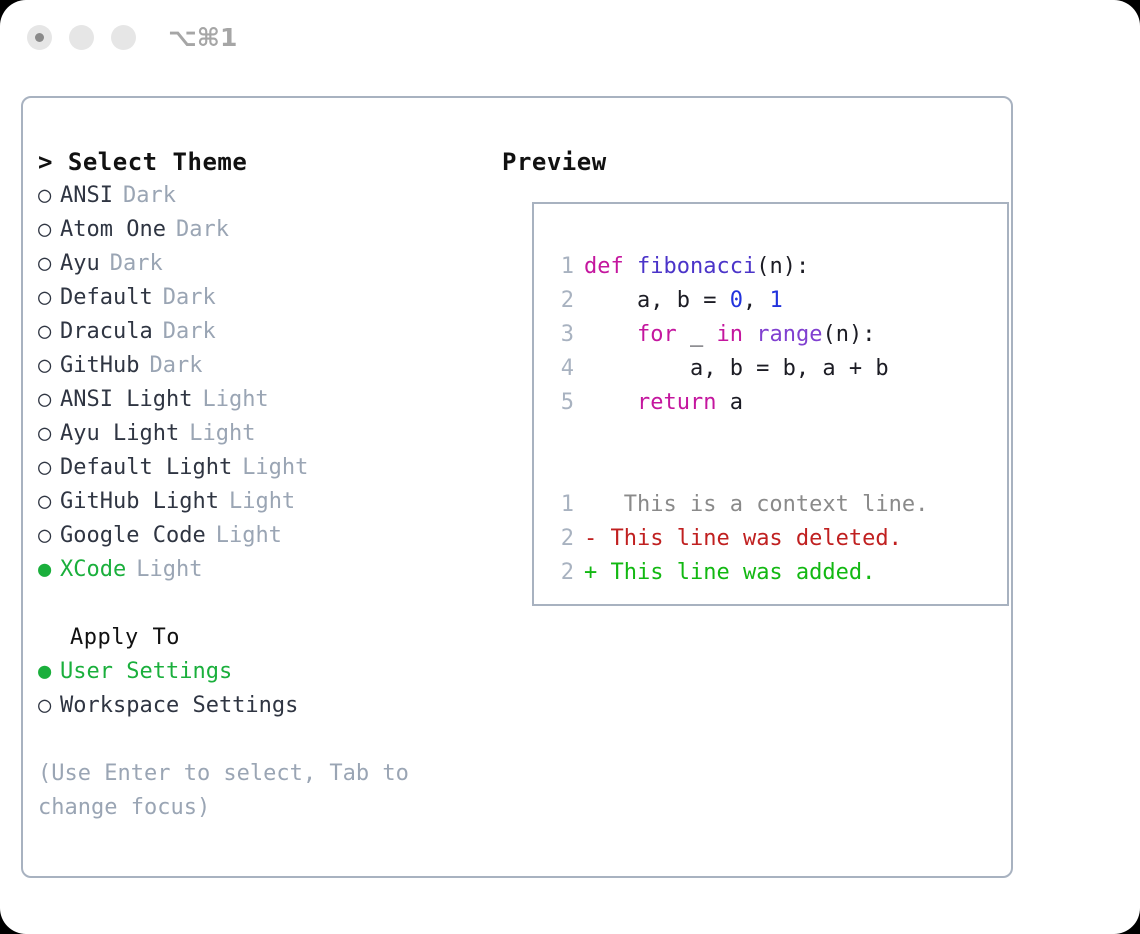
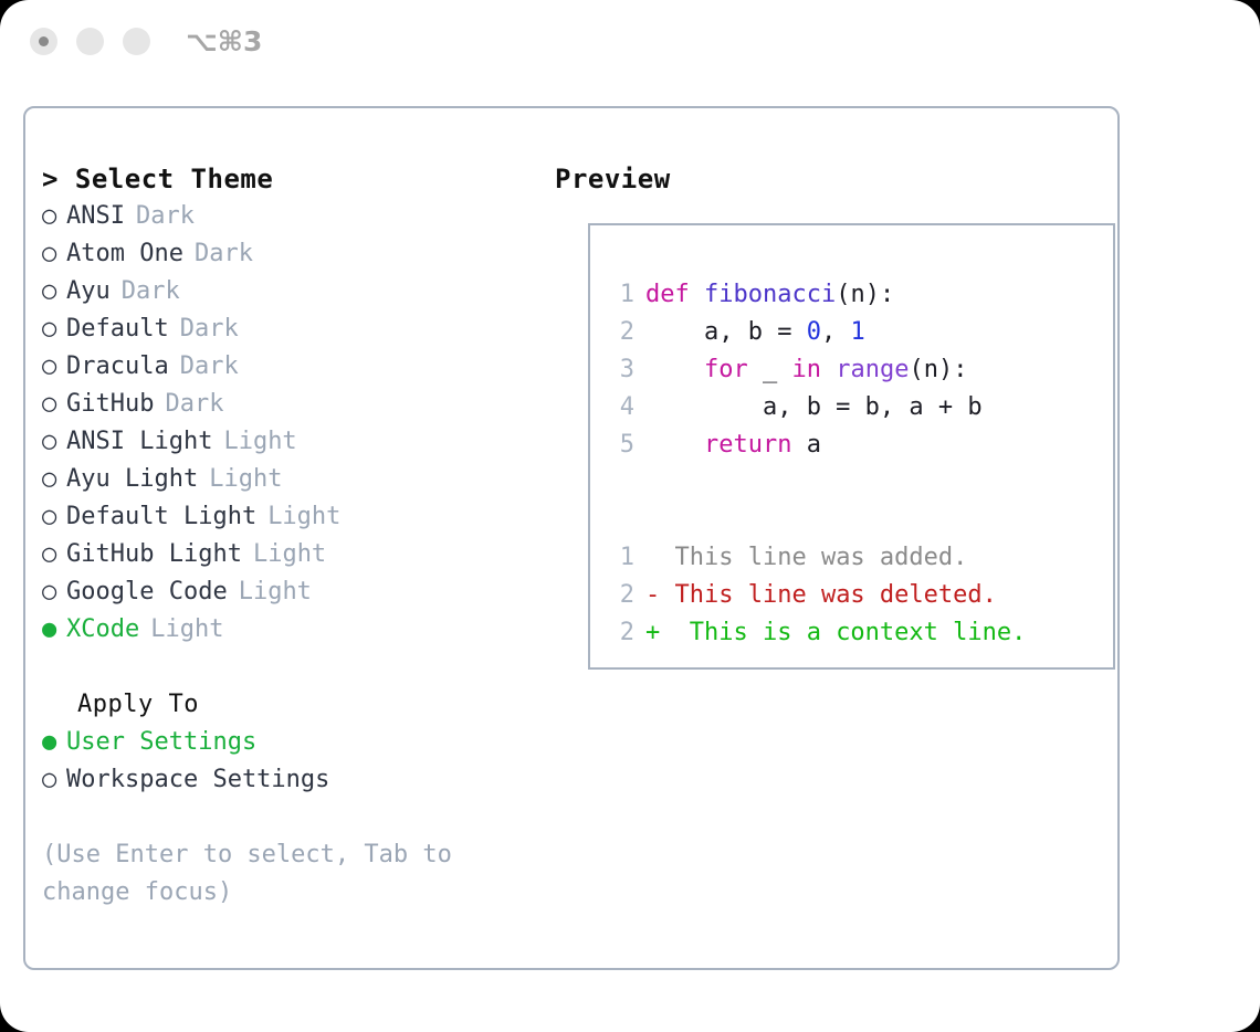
- ⌥⌘1
+ ⌥⌘3
  > Select Theme
  ○
  ANSI
  Dark
  ○
  Atom One
  Dark
  ○
  Ayu
  Dark
  ○
  Default
  Dark
  ○
  Dracula
  Dark
  ○
  GitHub
  Dark
  ○
  ANSI Light
  Light
  ○
  Ayu Light
  Light
  ○
  Default Light
  Light
  ○
  GitHub Light
  Light
  ○
  Google Code
  Light
  ●
  XCode
  Light
  Apply To
  ●
  User Settings
  ○
  Workspace Settings
  (Use Enter to select, Tab to change focus)
  Preview
  1
  def fibonacci(n):
  2
  a, b = 0, 1
  3
  for _ in range(n):
  4
  a, b = b, a + b
  5
  return a
  1
- This is a context line.
+ This line was added.
  2
  -
  This line was deleted.
  2
  +
- This line was added.
+ This is a context line.
